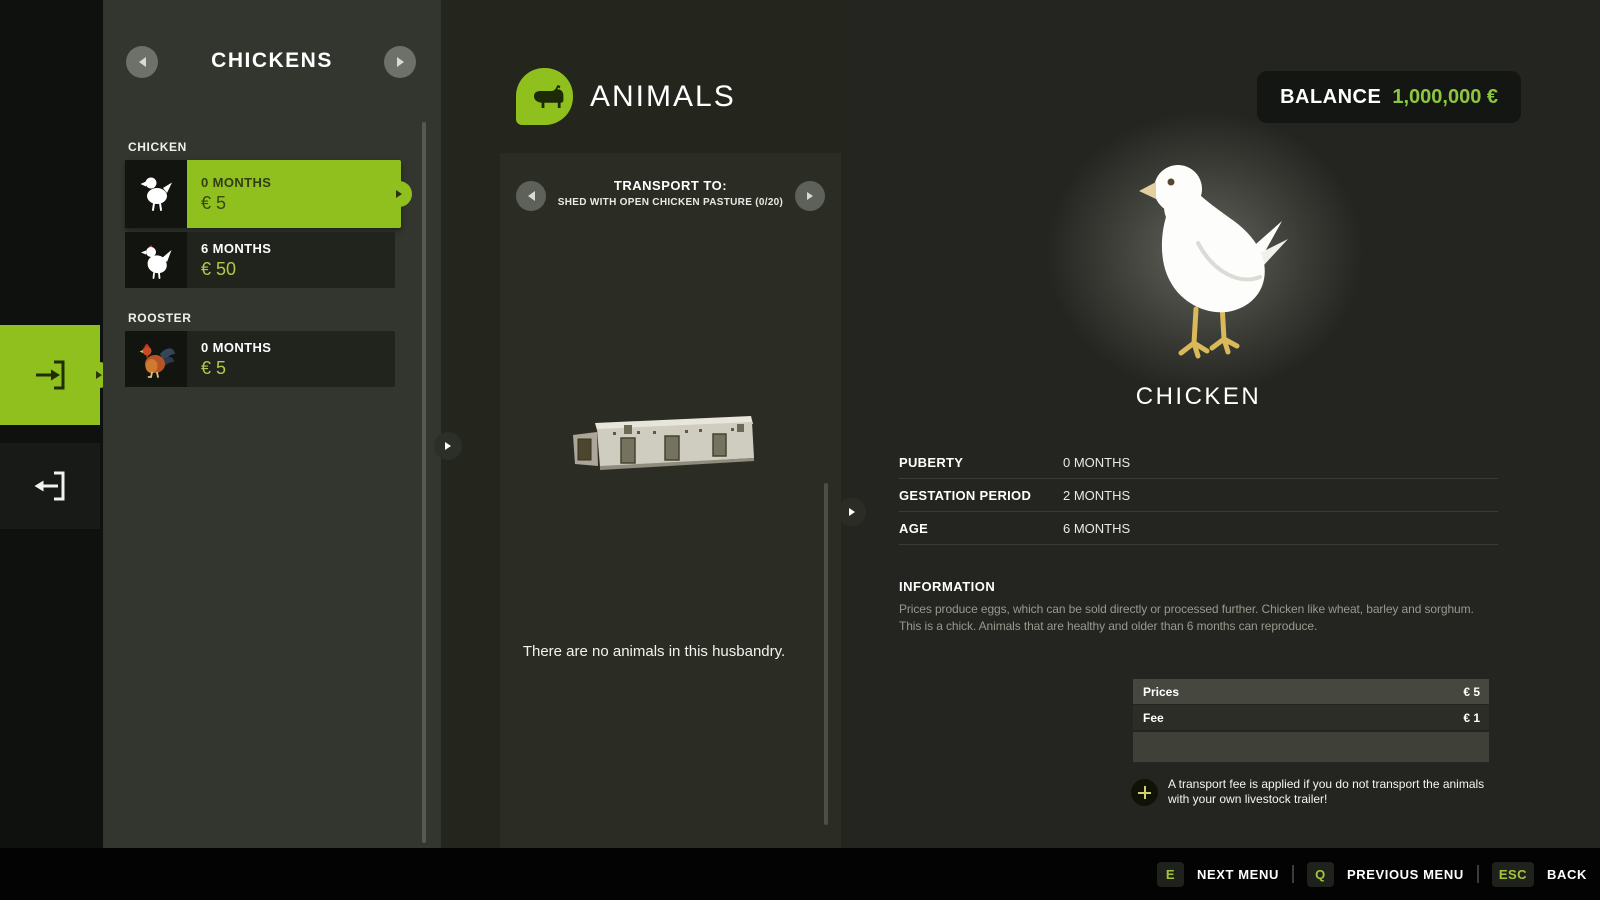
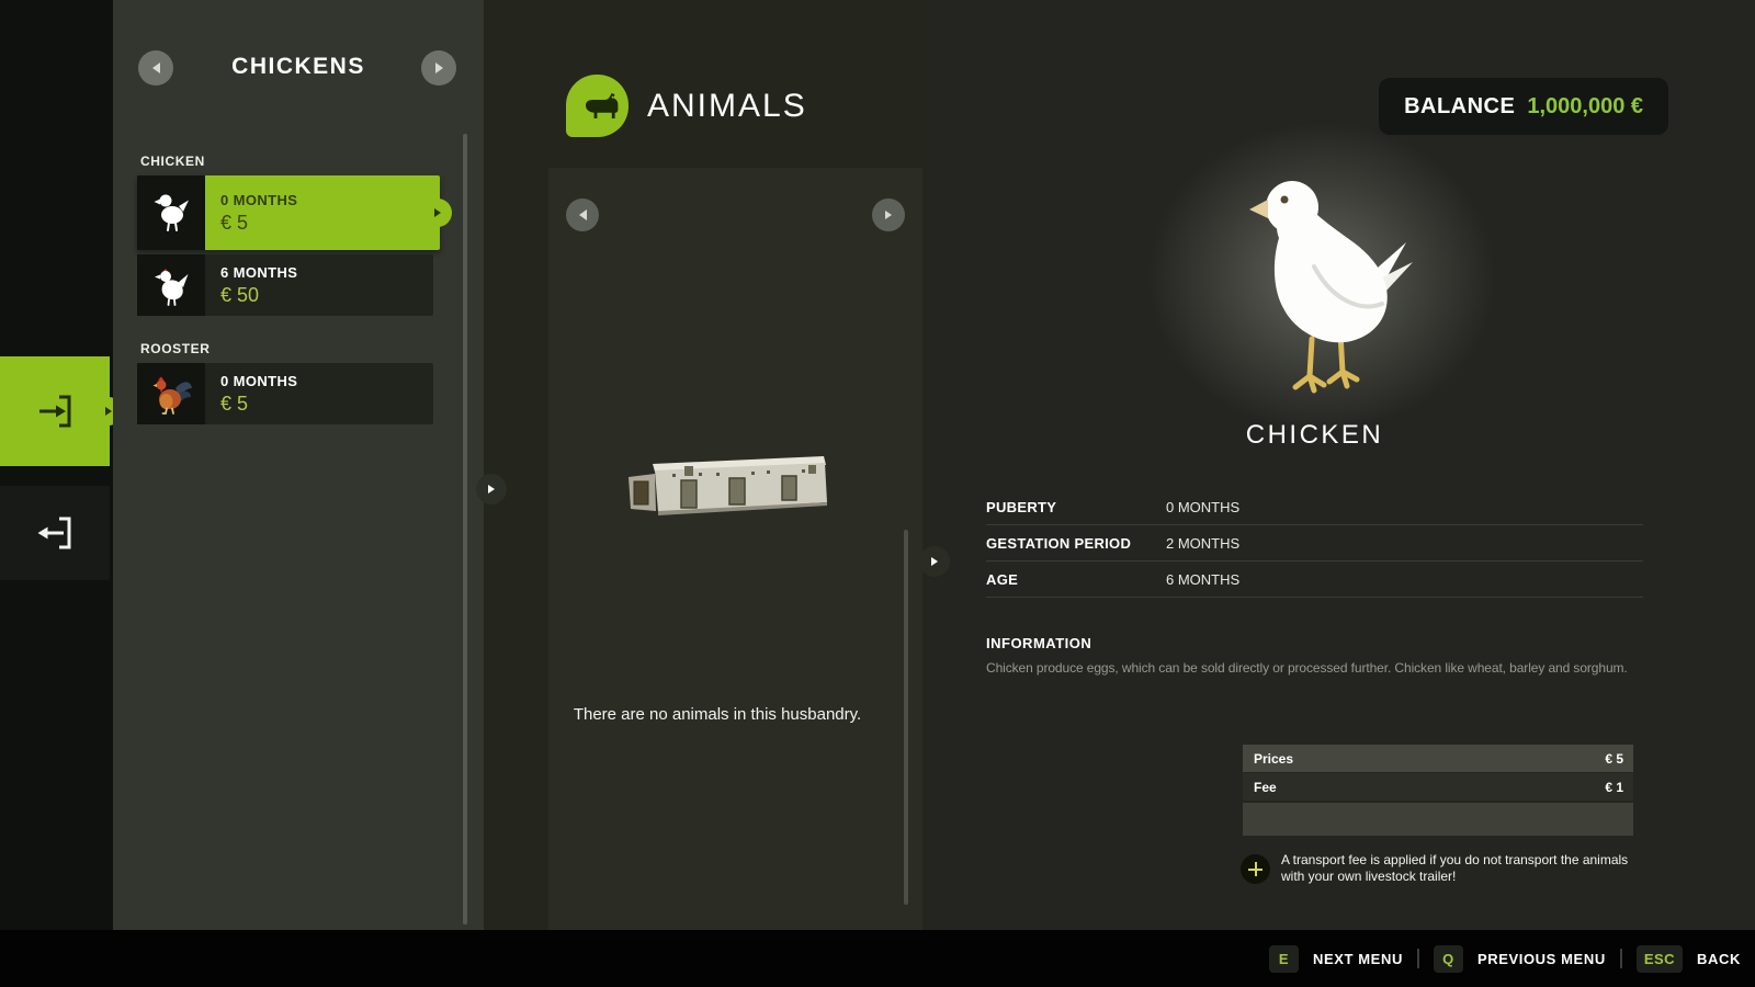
  CHICKENS
  CHICKEN
  0 MONTHS
  € 5
  6 MONTHS
  € 50
  ROOSTER
  0 MONTHS
  € 5
  ANIMALS
- TRANSPORT TO:
- SHED WITH OPEN CHICKEN PASTURE (0/20)
  There are no animals in this husbandry.
  BALANCE
  1,000,000 €
  CHICKEN
  PUBERTY
  0 MONTHS
  GESTATION PERIOD
  2 MONTHS
  AGE
  6 MONTHS
  INFORMATION
- Prices produce eggs, which can be sold directly or processed further. Chicken like wheat, barley and sorghum.
+ Chicken produce eggs, which can be sold directly or processed further. Chicken like wheat, barley and sorghum.
- This is a chick. Animals that are healthy and older than 6 months can reproduce.
  Prices
  € 5
  Fee
  € 1
  A transport fee is applied if you do not transport the animals
  with your own livestock trailer!
  E
  NEXT MENU
  Q
  PREVIOUS MENU
  ESC
  BACK
